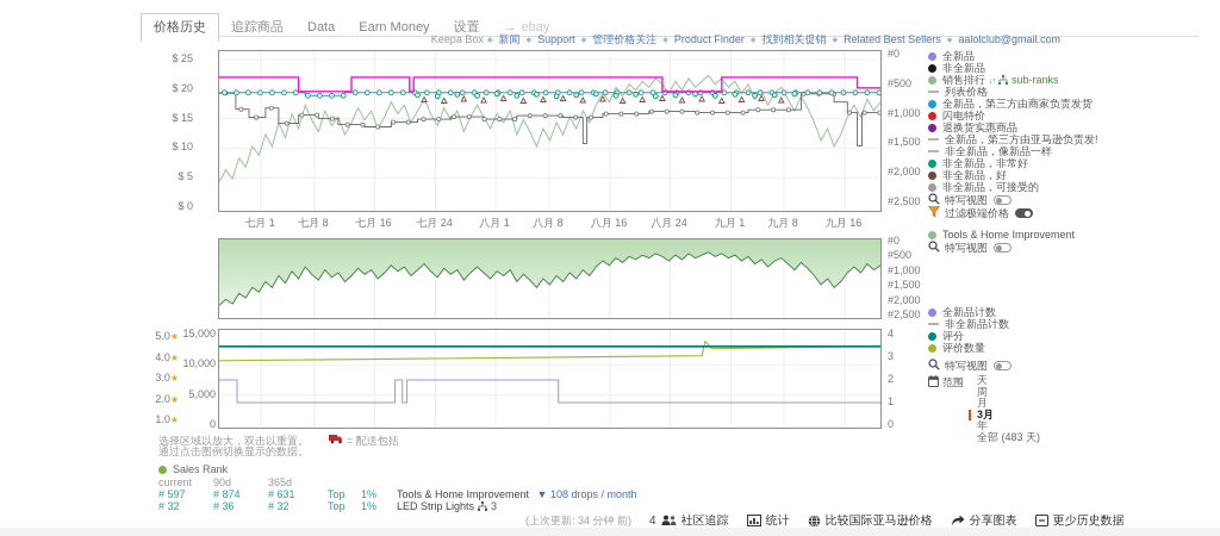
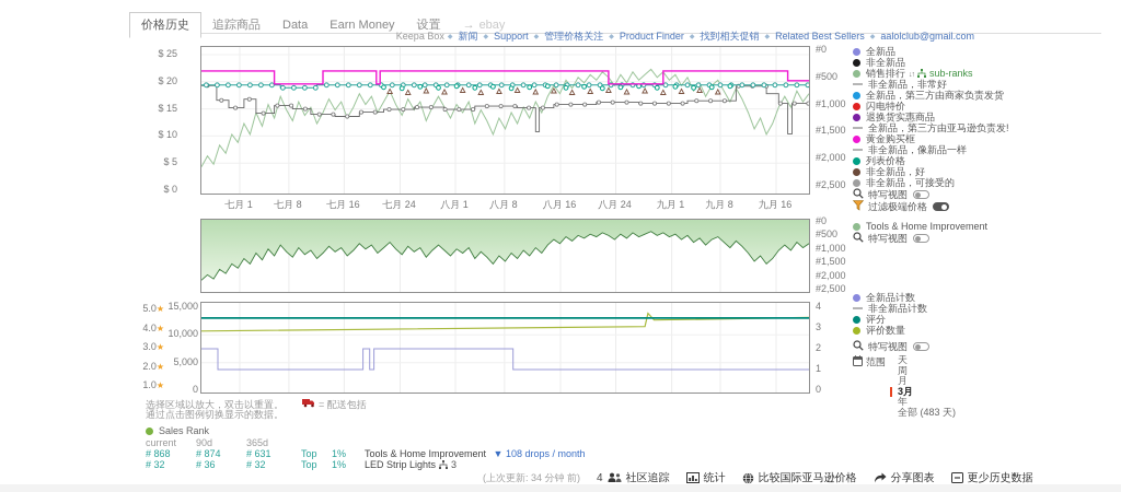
  价格历史 追踪商品 Data Earn Money 设置 → ebay
  Keepa Box 新闻 Support 管理价格关注 Product Finder 找到相关促销 Related Best Sellers aalolclub@gmail.com
  $ 25
  $ 20
  $ 15
  $ 10
  $ 5
  $ 0
  #0
  #500
  #1,000
  #1,500
  #2,000
  #2,500
  七月 1
  七月 8
  七月 16
  七月 24
  八月 1
  八月 8
  八月 16
  八月 24
  九月 1
  九月 8
  九月 16
  #0
  #500
  #1,000
  #1,500
  #2,000
  #2,500
  5.0★
  4.0★
  3.0★
  2.0★
  1.0★
  15,000
  10,000
  5,000
  0
  4
  3
  2
  1
  0
  全新品
  非全新品
  销售排行 sub-ranks
- 列表价格
+ 非全新品，非常好
  全新品，第三方由商家负责发货
  闪电特价
  退换货实惠商品
  全新品，第三方由亚马逊负责发!
+ 黄金购买框
  非全新品，像新品一样
- 非全新品，非常好
+ 列表价格
  非全新品，好
  非全新品，可接受的
  特写视图
  过滤极端价格
  Tools & Home Improvement
  特写视图
  全新品计数
  非全新品计数
  评分
  评价数量
  特写视图
  范围
  天
  周
  月
  3月
  年
  全部 (483 天)
  选择区域以放大，双击以重置。 = 配送包括
  通过点击图例切换显示的数据。
  Sales Rank
  current 90d 365d
- # 597 # 874 # 631 Top 1% Tools & Home Improvement ▼ 108 drops / month
+ # 868 # 874 # 631 Top 1% Tools & Home Improvement ▼ 108 drops / month
  # 32 # 36 # 32 Top 1% LED Strip Lights 3
  (上次更新: 34 分钟 前)
  4
  社区追踪
  统计
  比较国际亚马逊价格
  分享图表
  更少历史数据
